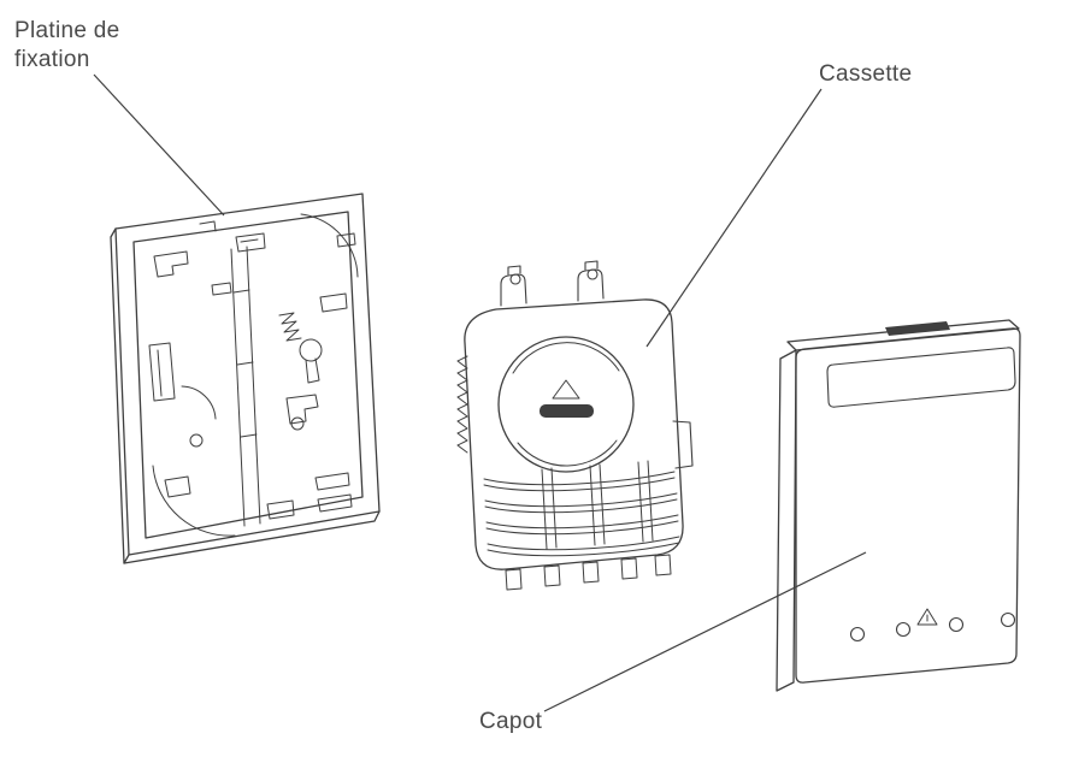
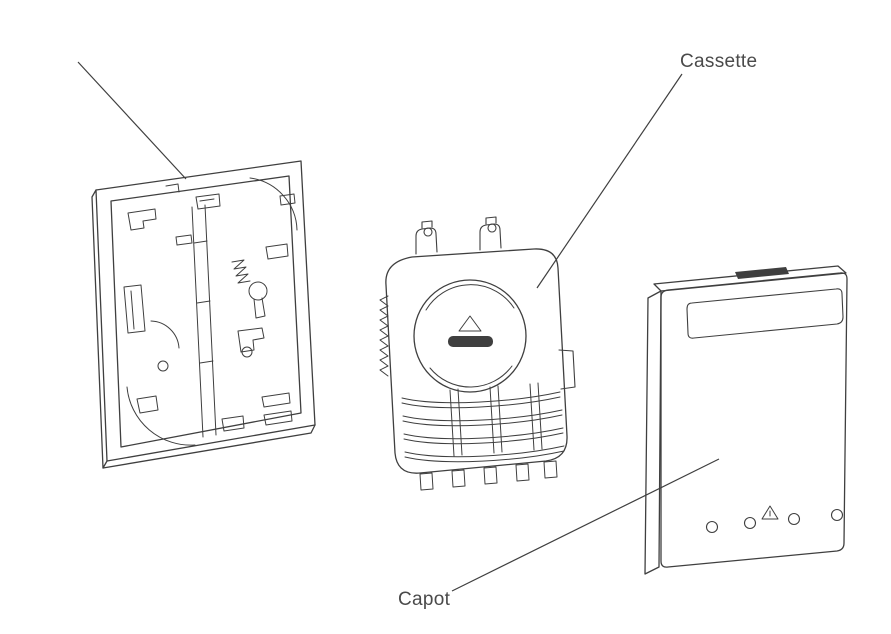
- Platine de
- fixation
  Cassette
  Capot
